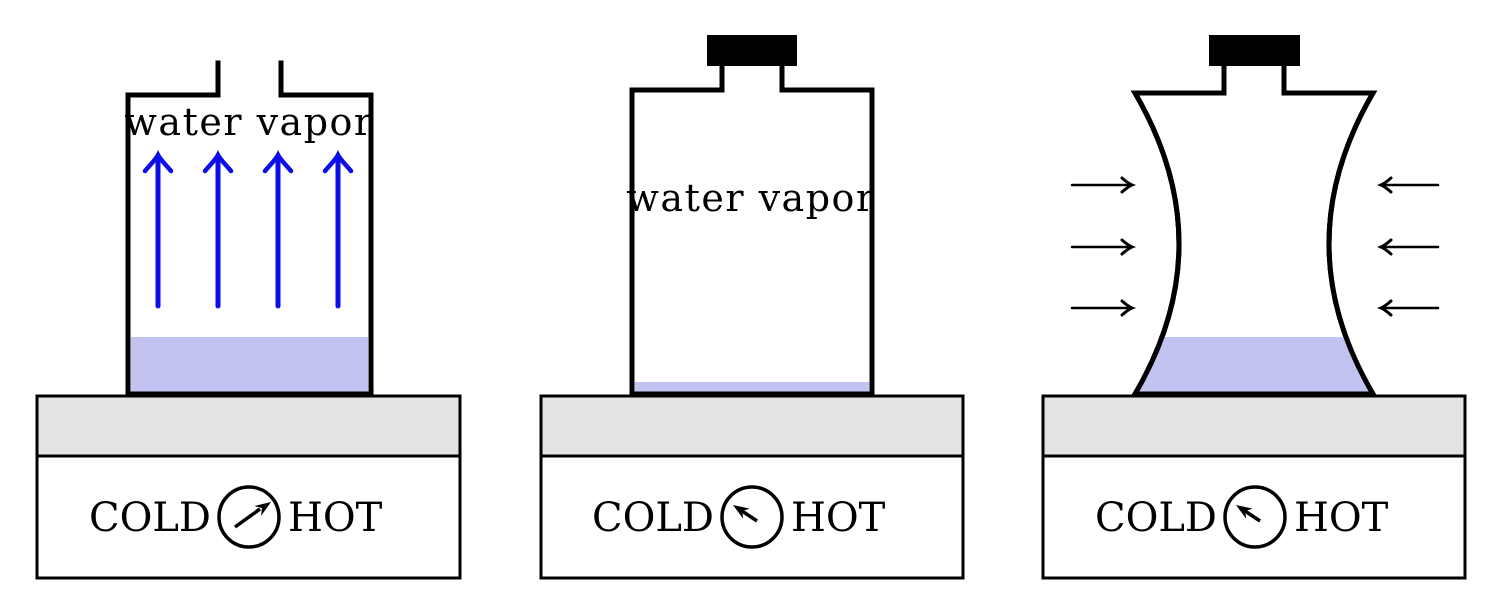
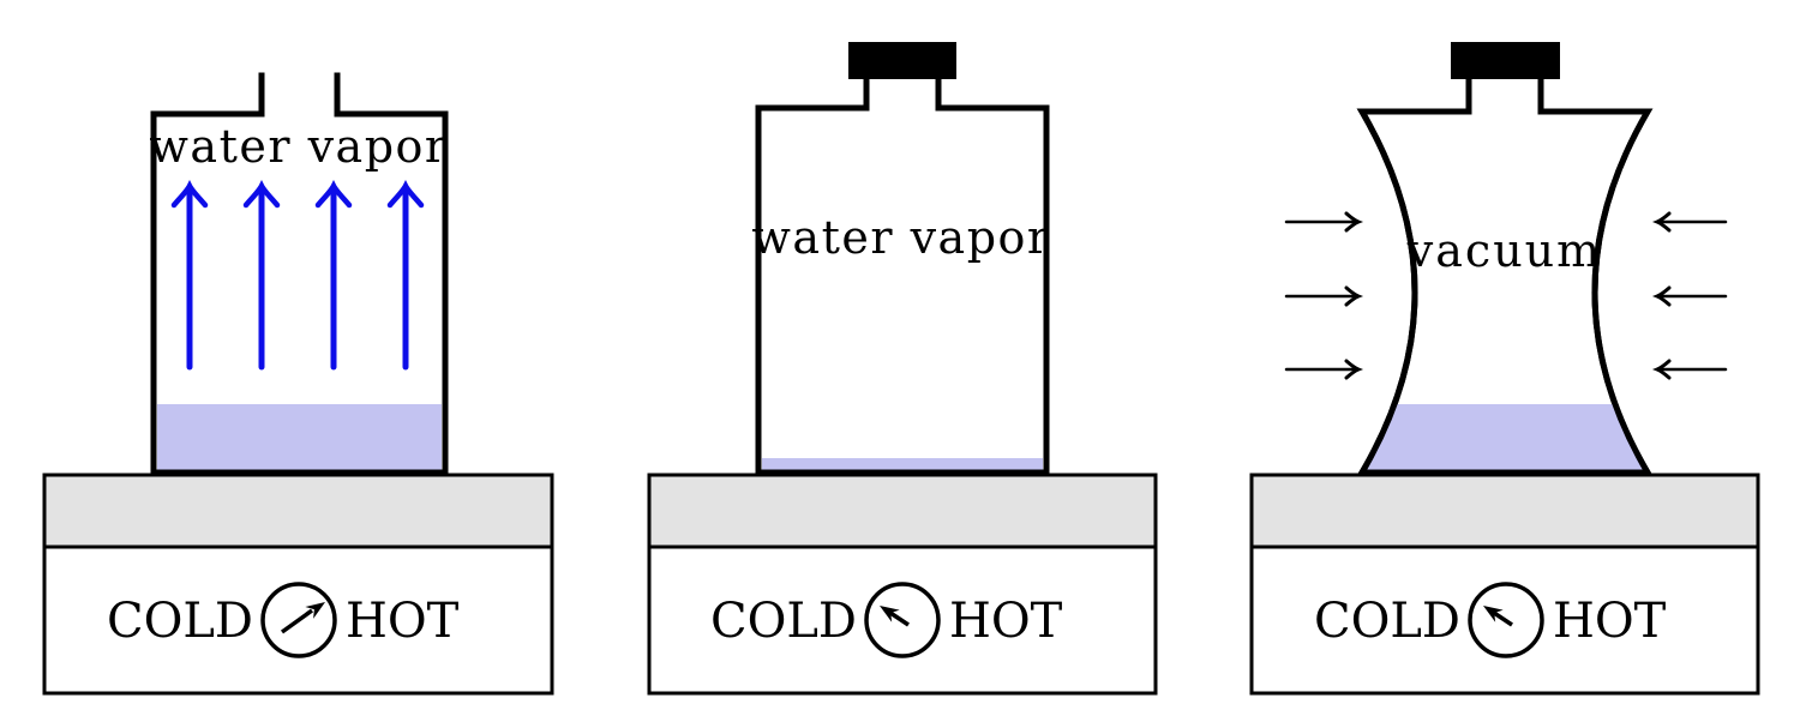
  water vapor
  COLD
  HOT
  water vapor
  COLD
  HOT
+ vacuum
  COLD
  HOT
